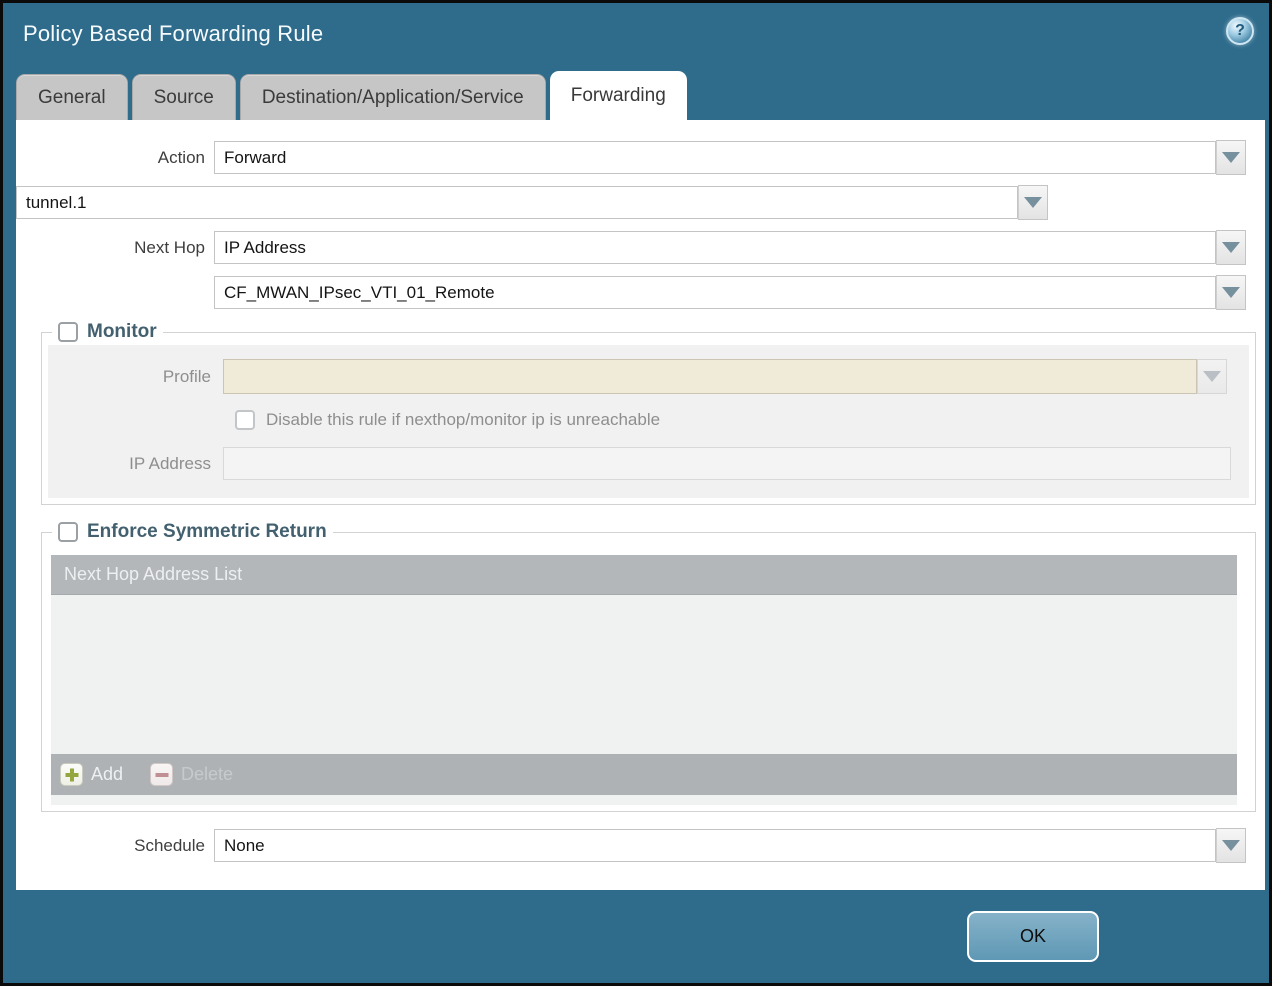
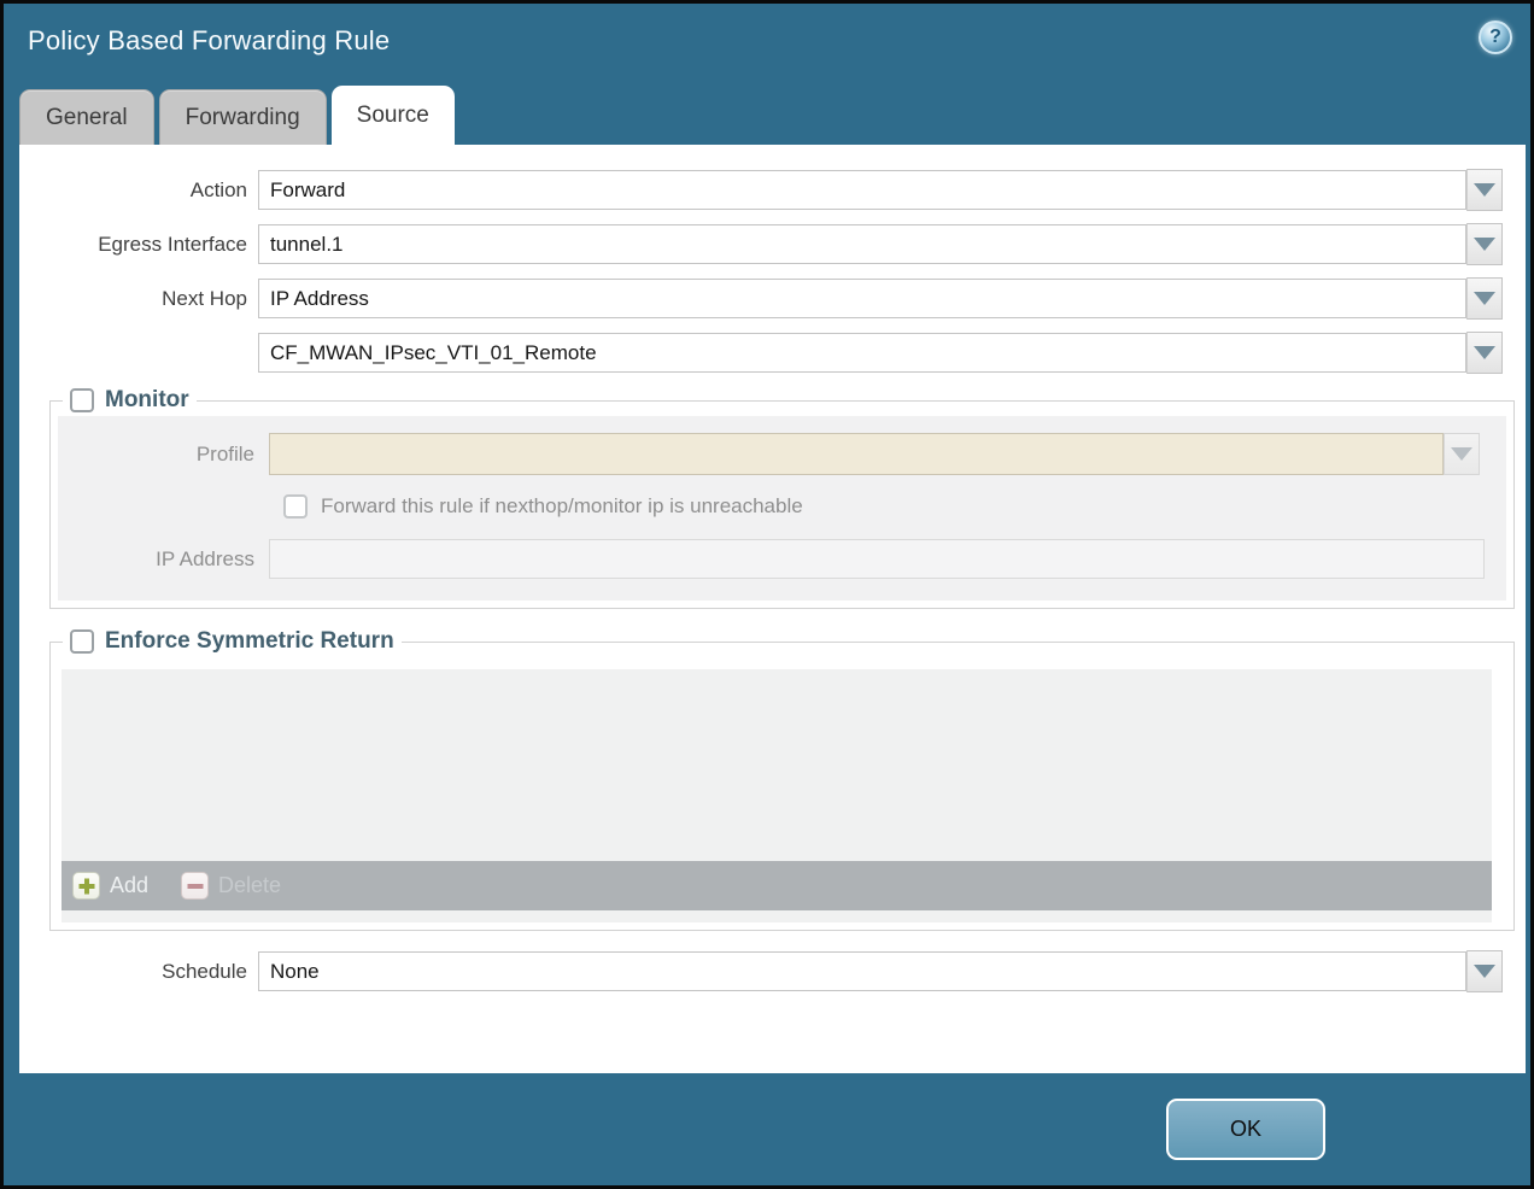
  Policy Based Forwarding Rule
  ?
  General
- Source
+ Forwarding
- Destination/Application/Service
- Forwarding
+ Source
  Action
  Forward
+ Egress Interface
  tunnel.1
  Next Hop
  IP Address
  CF_MWAN_IPsec_VTI_01_Remote
  Monitor
  Profile
- Disable this rule if nexthop/monitor ip is unreachable
+ Forward this rule if nexthop/monitor ip is unreachable
  IP Address
  Enforce Symmetric Return
- Next Hop Address List
  Add
  Delete
  Schedule
  None
  OK
